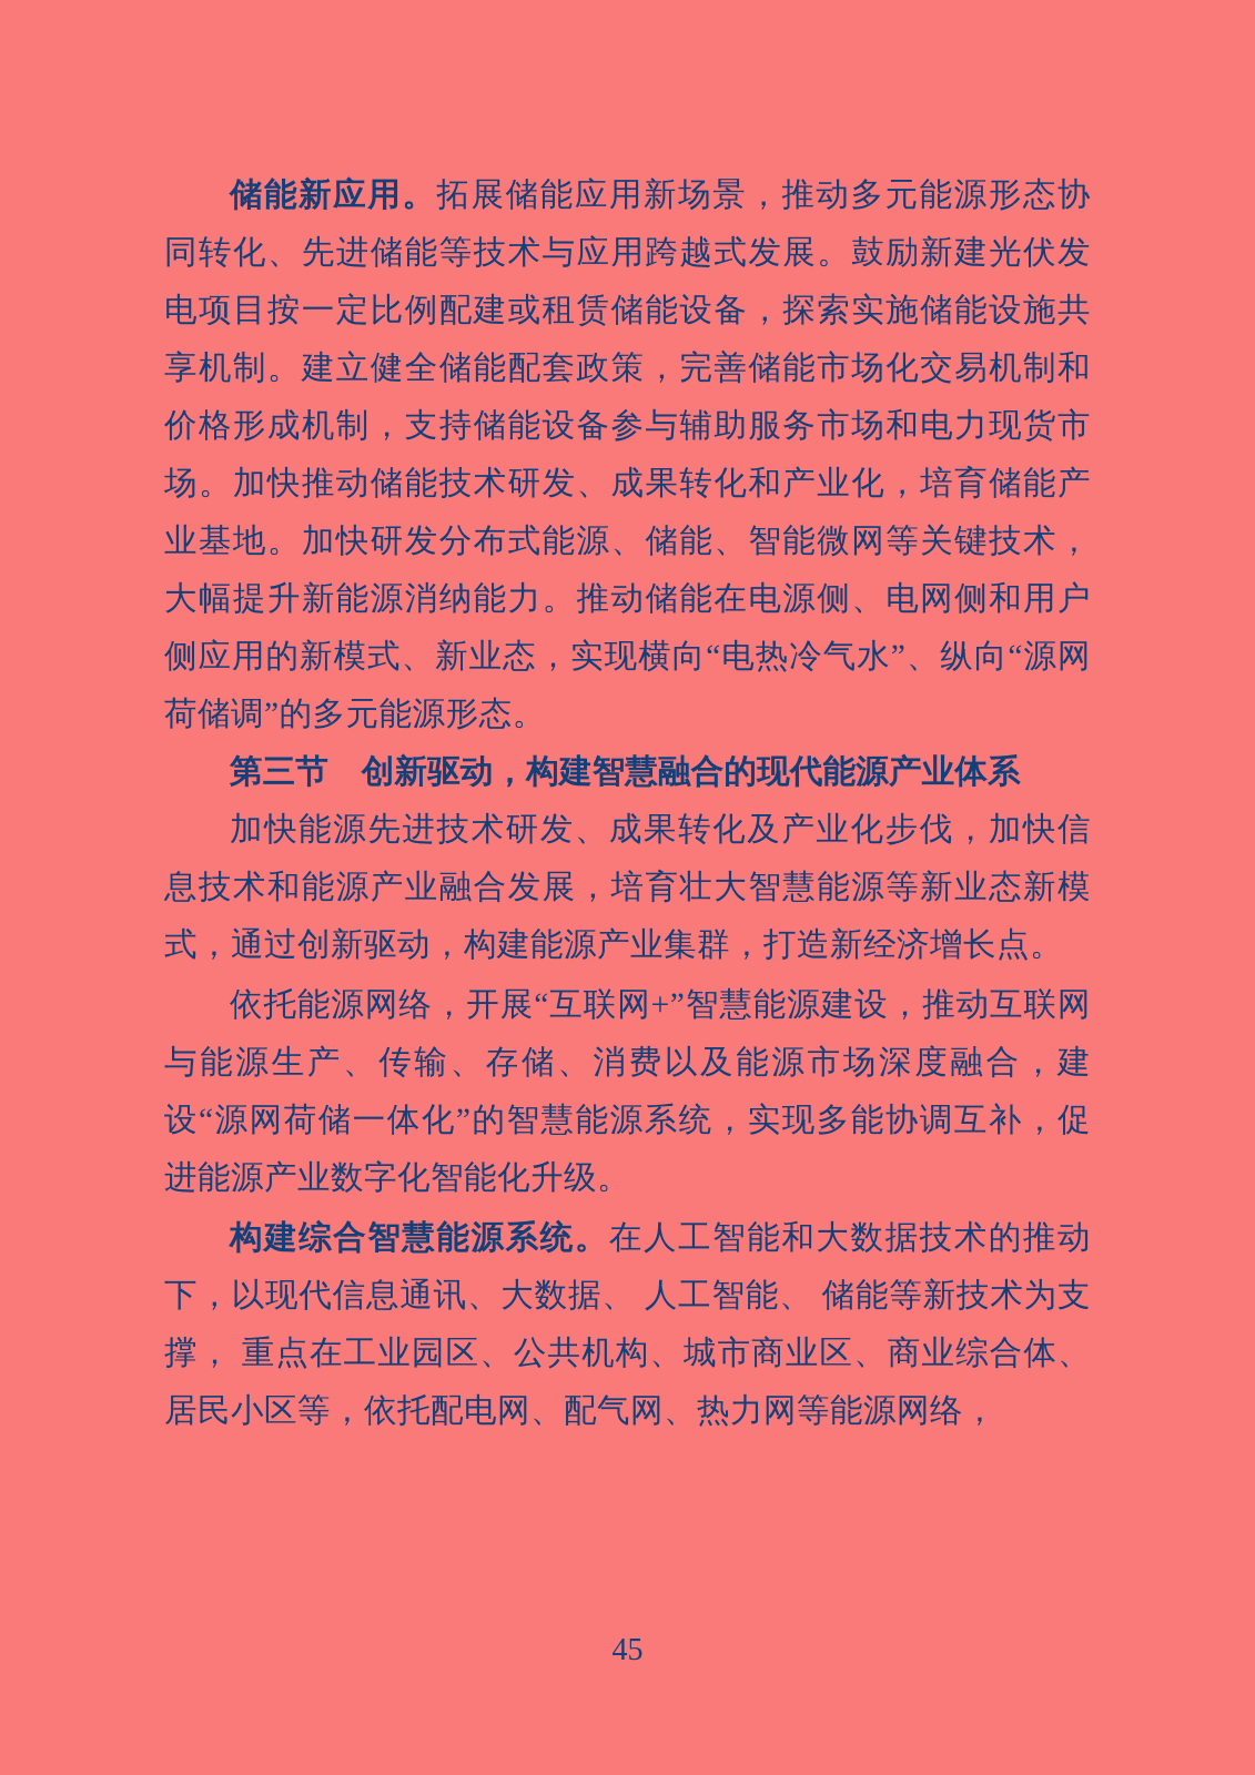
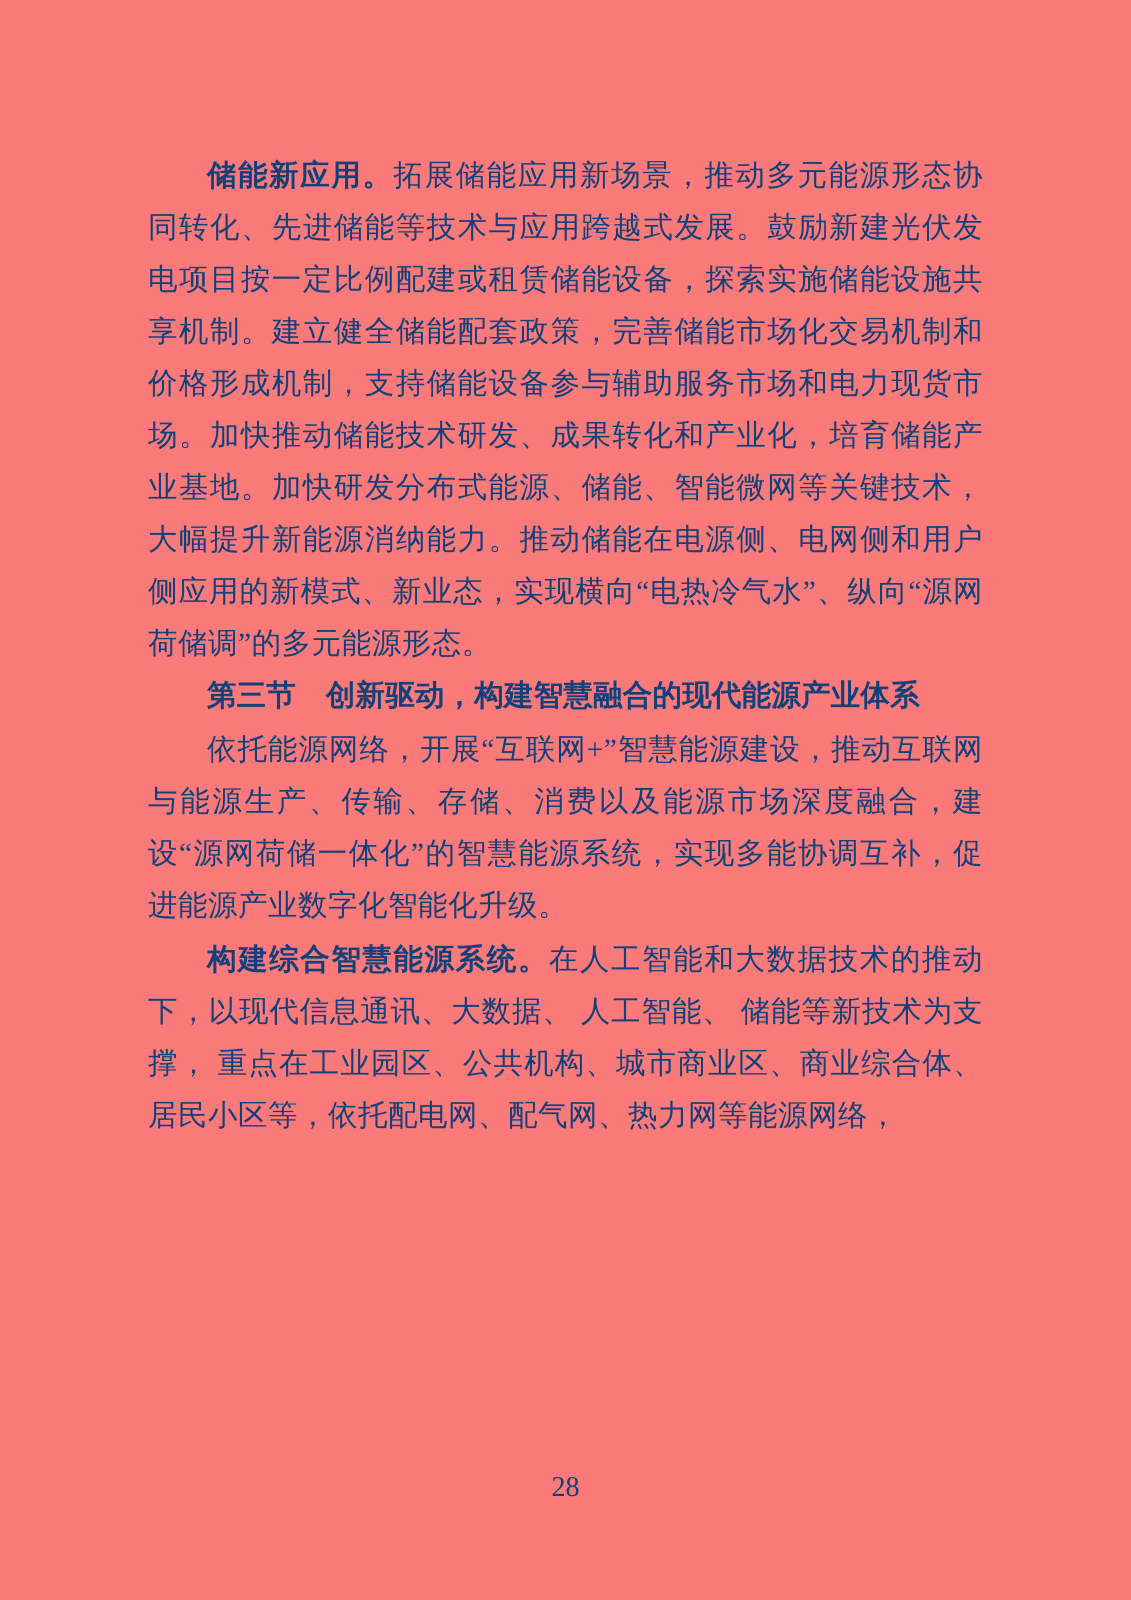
  储能新应用。拓展储能应用新场景，推动多元能源形态协同转化、先进储能等技术与应用跨越式发展。鼓励新建光伏发电项目按一定比例配建或租赁储能设备，探索实施储能设施共享机制。建立健全储能配套政策，完善储能市场化交易机制和价格形成机制，支持储能设备参与辅助服务市场和电力现货市场。加快推动储能技术研发、成果转化和产业化，培育储能产业基地。加快研发分布式能源、储能、智能微网等关键技术，大幅提升新能源消纳能力。推动储能在电源侧、电网侧和用户侧应用的新模式、新业态，实现横向“电热冷气水”、纵向“源网荷储调”的多元能源形态。
  第三节 创新驱动，构建智慧融合的现代能源产业体系
- 加快能源先进技术研发、成果转化及产业化步伐，加快信息技术和能源产业融合发展，培育壮大智慧能源等新业态新模式，通过创新驱动，构建能源产业集群，打造新经济增长点。
  依托能源网络，开展“互联网+”智慧能源建设，推动互联网与能源生产、传输、存储、消费以及能源市场深度融合，建设“源网荷储一体化”的智慧能源系统，实现多能协调互补，促进能源产业数字化智能化升级。
  构建综合智慧能源系统。在人工智能和大数据技术的推动下，以现代信息通讯、大数据、 人工智能、 储能等新技术为支撑， 重点在工业园区、公共机构、城市商业区、商业综合体、居民小区等，依托配电网、配气网、热力网等能源网络，
- 45
+ 28
